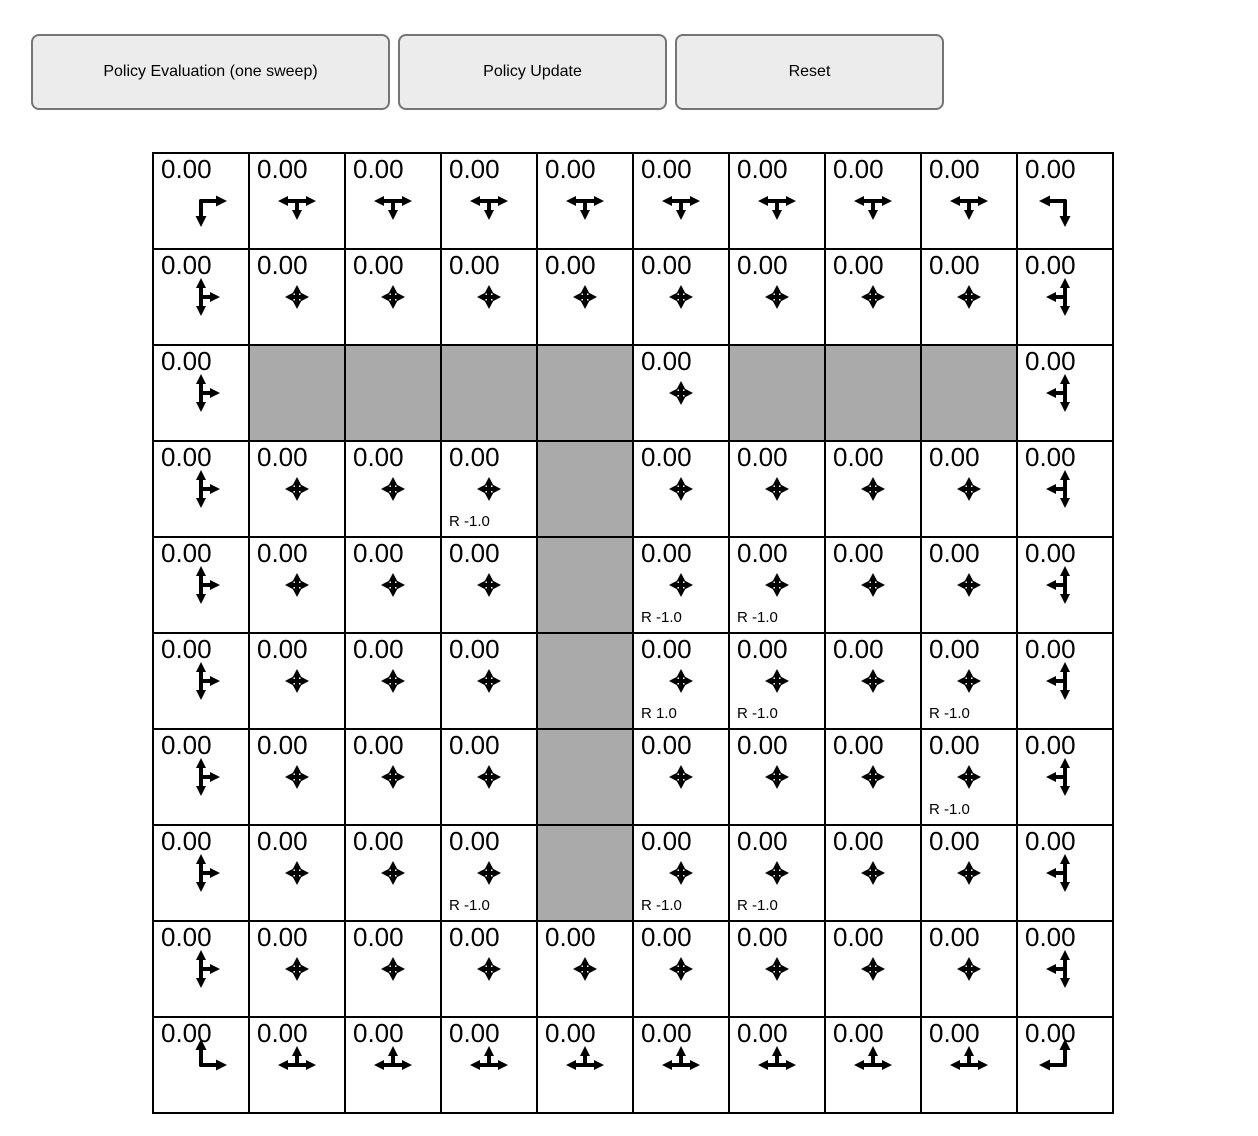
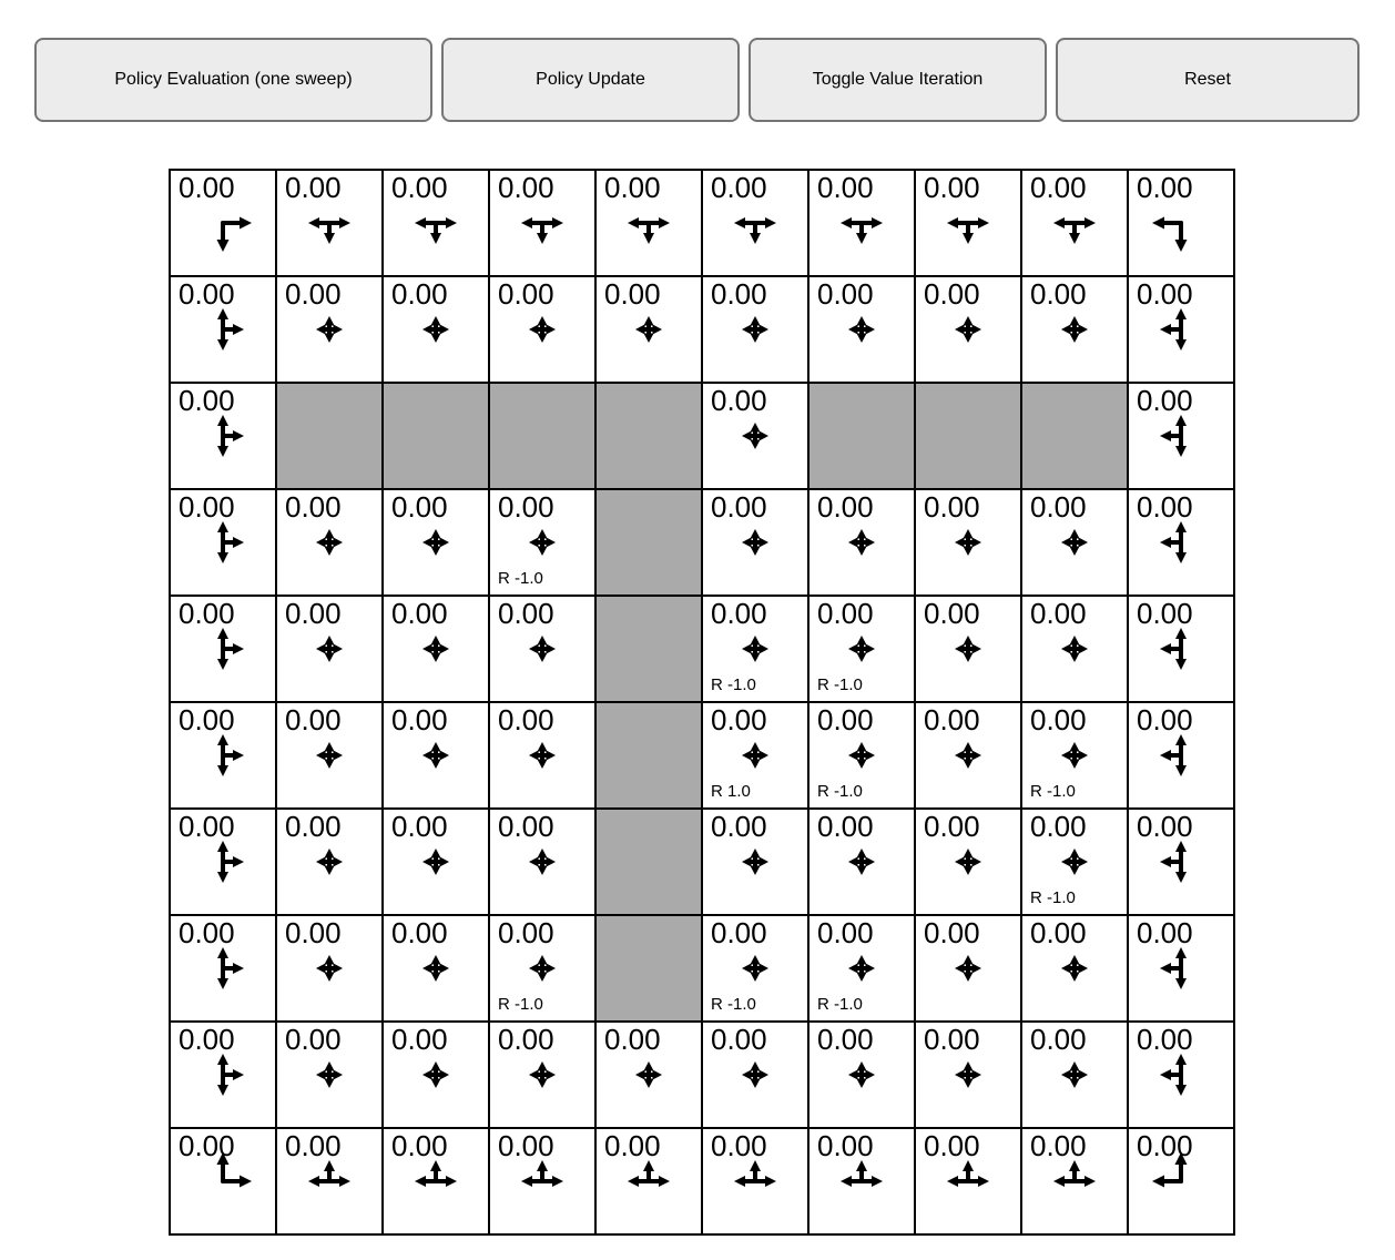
  Policy Evaluation (one sweep)
  Policy Update
+ Toggle Value Iteration
  Reset
  0.00
  0.00
  0.00
  0.00
  0.00
  0.00
  0.00
  0.00
  0.00
  0.00
  0.00
  0.00
  0.00
  0.00
  0.00
  0.00
  0.00
  0.00
  0.00
  0.00
  0.00
  0.00
  0.00
  0.00
  0.00
  0.00
  0.00
  R -1.0
  0.00
  0.00
  0.00
  0.00
  0.00
  0.00
  0.00
  0.00
  0.00
  0.00
  R -1.0
  0.00
  R -1.0
  0.00
  0.00
  0.00
  0.00
  0.00
  0.00
  0.00
  0.00
  R 1.0
  0.00
  R -1.0
  0.00
  0.00
  R -1.0
  0.00
  0.00
  0.00
  0.00
  0.00
  0.00
  0.00
  0.00
  0.00
  R -1.0
  0.00
  0.00
  0.00
  0.00
  0.00
  R -1.0
  0.00
  R -1.0
  0.00
  R -1.0
  0.00
  0.00
  0.00
  0.00
  0.00
  0.00
  0.00
  0.00
  0.00
  0.00
  0.00
  0.00
  0.00
  0.00
  0.00
  0.00
  0.00
  0.00
  0.00
  0.00
  0.00
  0.00
  0.00
